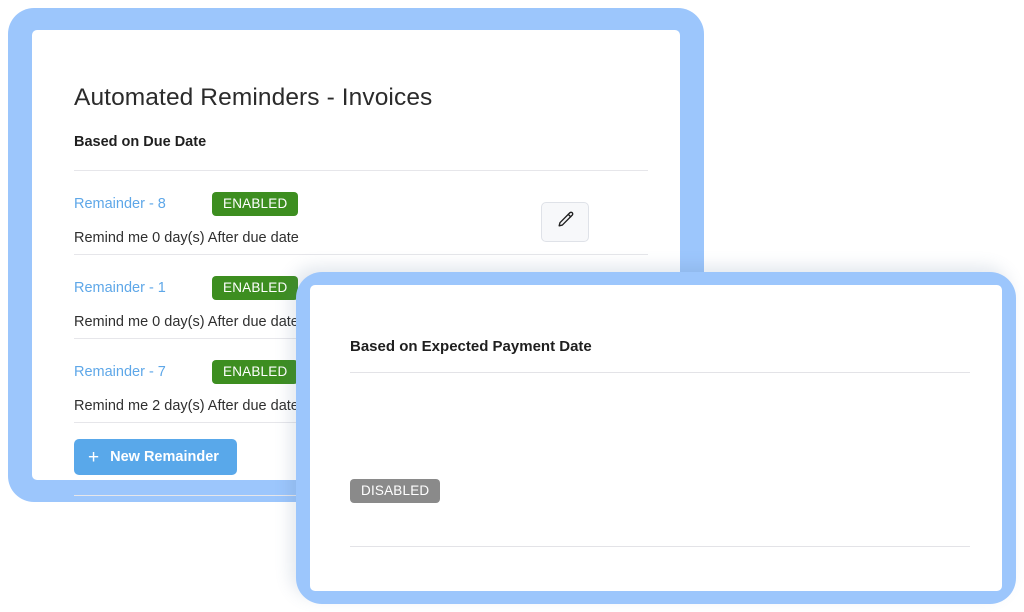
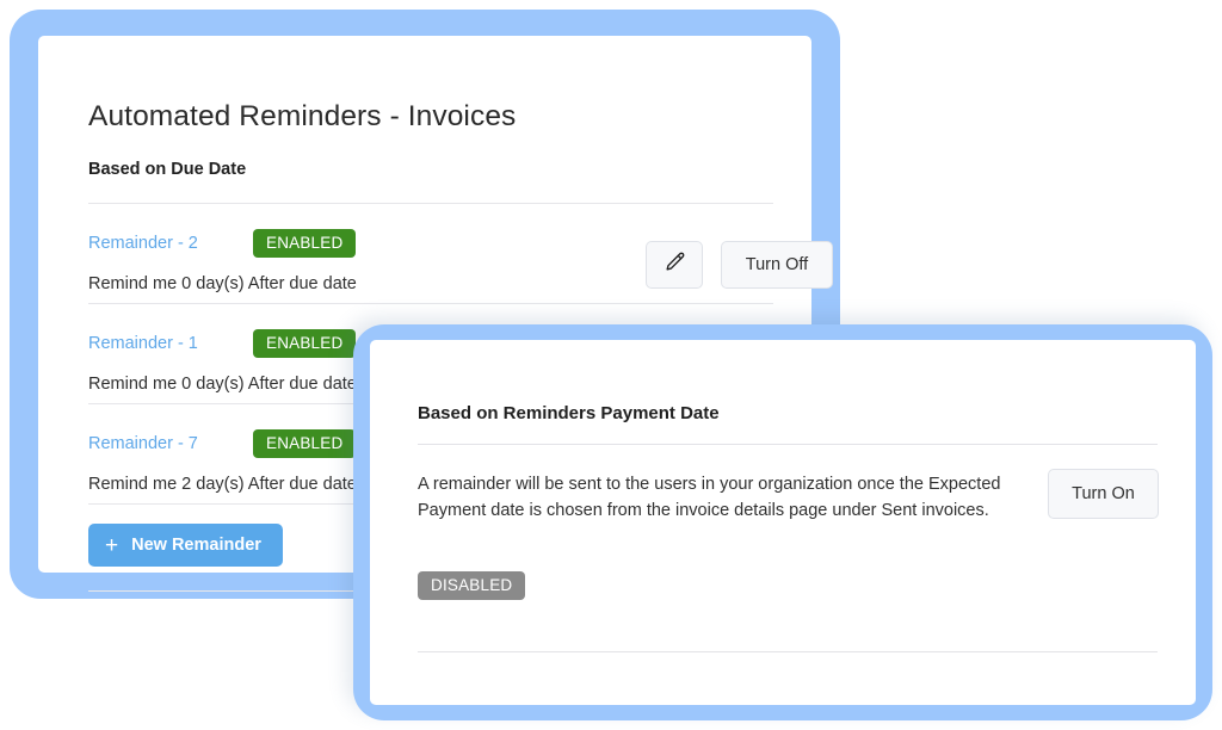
  Automated Reminders - Invoices
  Based on Due Date
- Remainder - 8
+ Remainder - 2
  ENABLED
  Remind me 0 day(s) After due date
+ Turn Off
  Remainder - 1
  ENABLED
  Remind me 0 day(s) After due date
  Remainder - 7
  ENABLED
  Remind me 2 day(s) After due date
  +
  New Remainder
- Based on Expected Payment Date
+ Based on Reminders Payment Date
+ A remainder will be sent to the users in your organization once the Expected Payment date is chosen from the invoice details page under Sent invoices.
  DISABLED
+ Turn On
